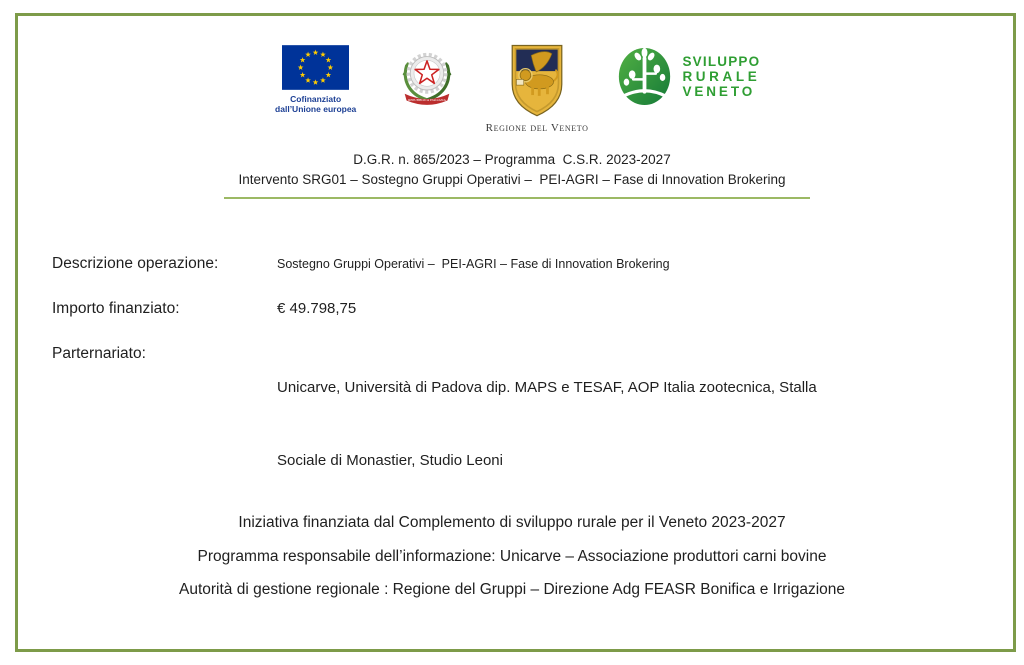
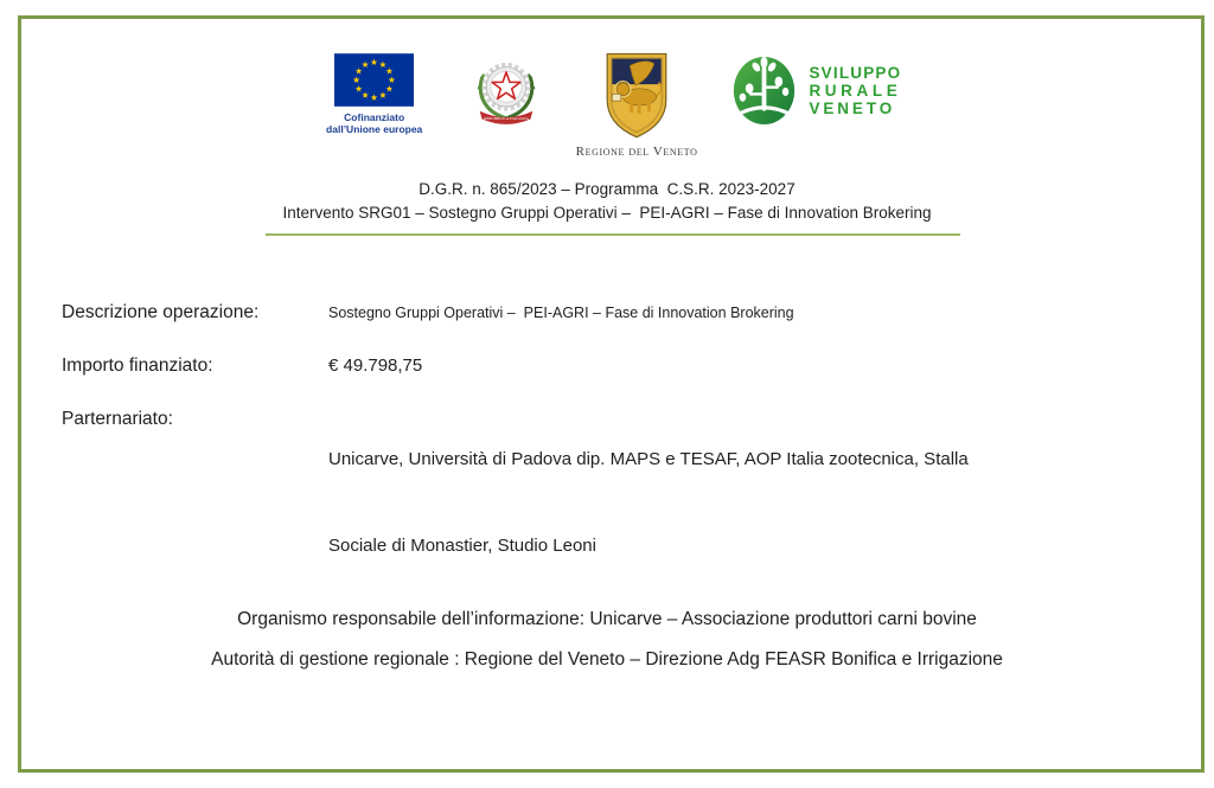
  Cofinanziato
  dall’Unione europea
  Regione del Veneto
  SVILUPPO
  RURALE
  VENETO
  D.G.R. n. 865/2023 – Programma C.S.R. 2023-2027
  Intervento SRG01 – Sostegno Gruppi Operativi – PEI-AGRI – Fase di Innovation Brokering
  Descrizione operazione:
  Sostegno Gruppi Operativi – PEI-AGRI – Fase di Innovation Brokering
  Importo finanziato:
  € 49.798,75
  Parternariato:
  Unicarve, Università di Padova dip. MAPS e TESAF, AOP Italia zootecnica, Stalla
  Sociale di Monastier, Studio Leoni
- Iniziativa finanziata dal Complemento di sviluppo rurale per il Veneto 2023-2027
- Programma responsabile dell’informazione: Unicarve – Associazione produttori carni bovine
+ Organismo responsabile dell’informazione: Unicarve – Associazione produttori carni bovine
- Autorità di gestione regionale : Regione del Gruppi – Direzione Adg FEASR Bonifica e Irrigazione
+ Autorità di gestione regionale : Regione del Veneto – Direzione Adg FEASR Bonifica e Irrigazione
